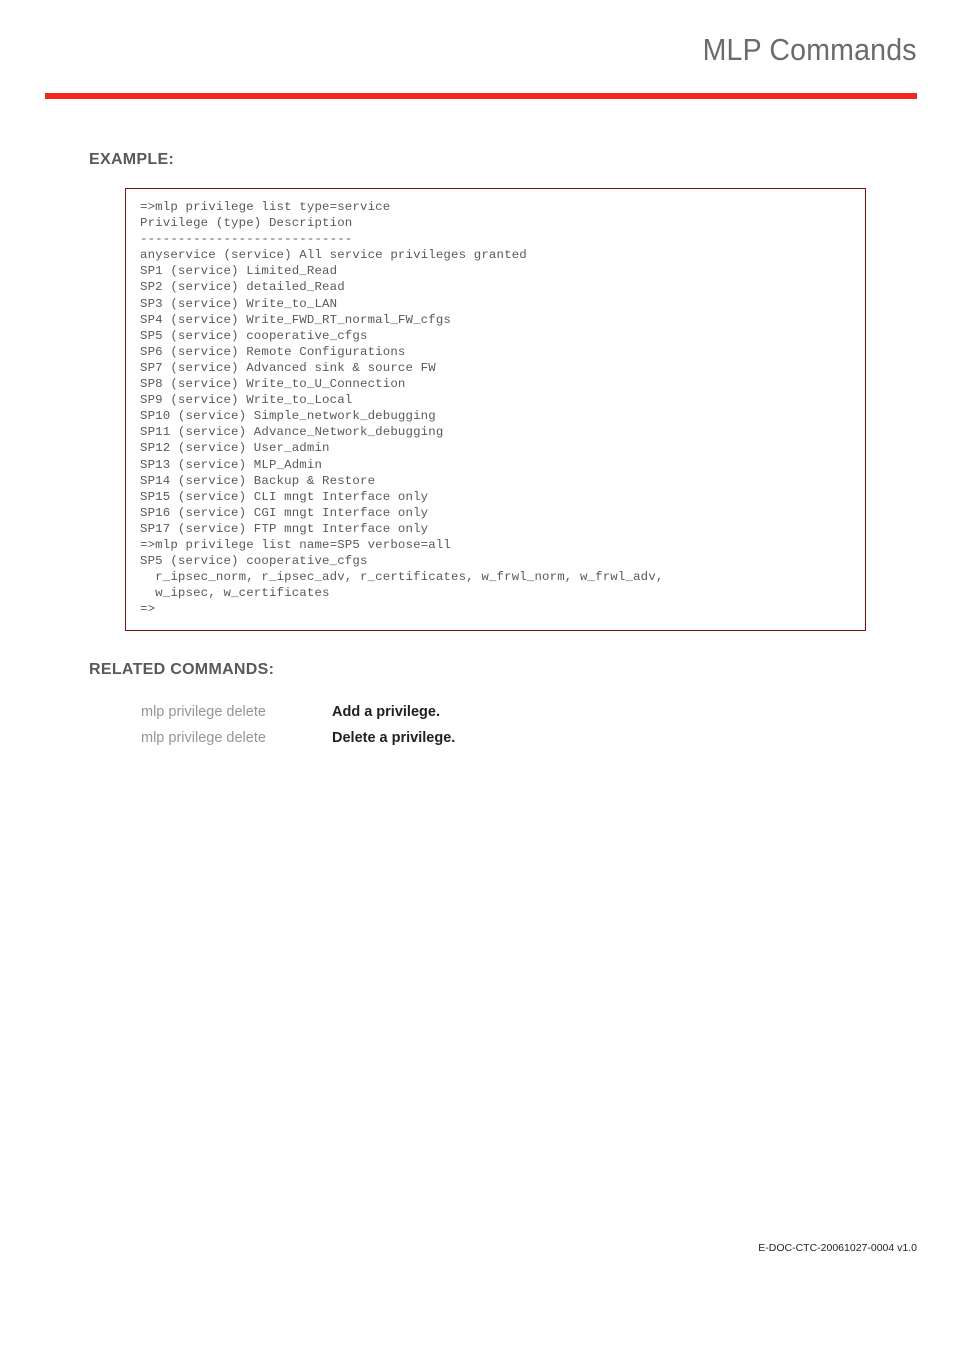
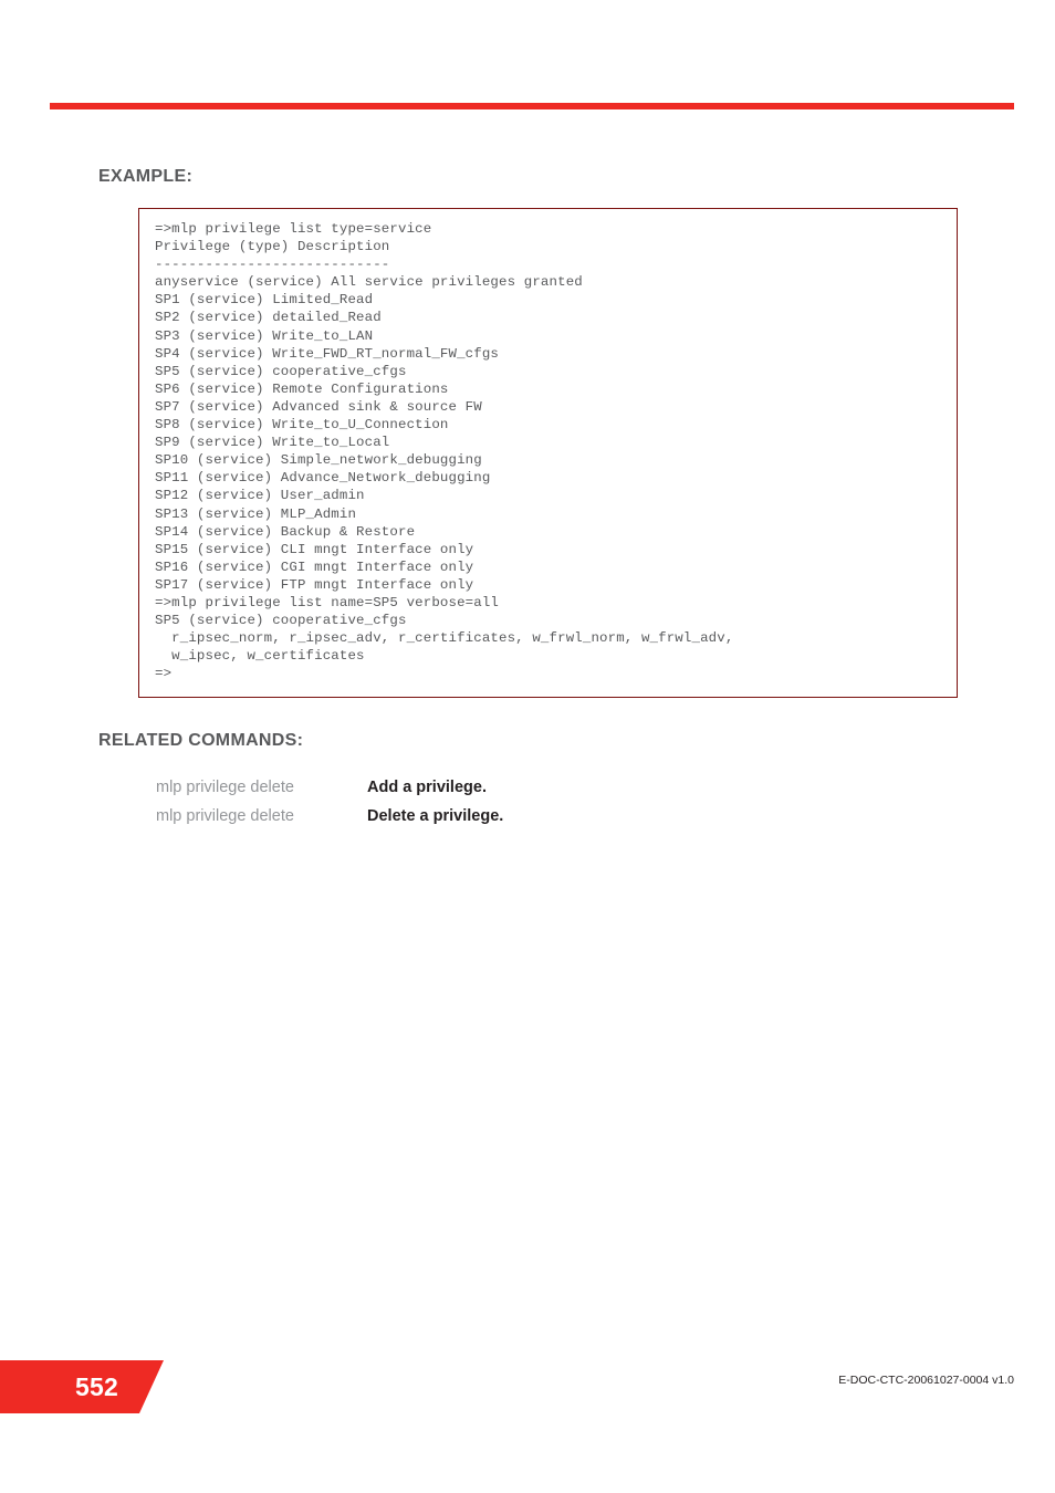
- MLP Commands
  EXAMPLE:
  =>mlp privilege list type=service
  Privilege (type) Description
  ----------------------------
  anyservice (service) All service privileges granted
  SP1 (service) Limited_Read
  SP2 (service) detailed_Read
  SP3 (service) Write_to_LAN
  SP4 (service) Write_FWD_RT_normal_FW_cfgs
  SP5 (service) cooperative_cfgs
  SP6 (service) Remote Configurations
  SP7 (service) Advanced sink & source FW
  SP8 (service) Write_to_U_Connection
  SP9 (service) Write_to_Local
  SP10 (service) Simple_network_debugging
  SP11 (service) Advance_Network_debugging
  SP12 (service) User_admin
  SP13 (service) MLP_Admin
  SP14 (service) Backup & Restore
  SP15 (service) CLI mngt Interface only
  SP16 (service) CGI mngt Interface only
  SP17 (service) FTP mngt Interface only
  =>mlp privilege list name=SP5 verbose=all
  SP5 (service) cooperative_cfgs
  r_ipsec_norm, r_ipsec_adv, r_certificates, w_frwl_norm, w_frwl_adv,
  w_ipsec, w_certificates
  =>
  RELATED COMMANDS:
  mlp privilege delete
  Add a privilege.
  mlp privilege delete
  Delete a privilege.
+ 552
  E-DOC-CTC-20061027-0004 v1.0
